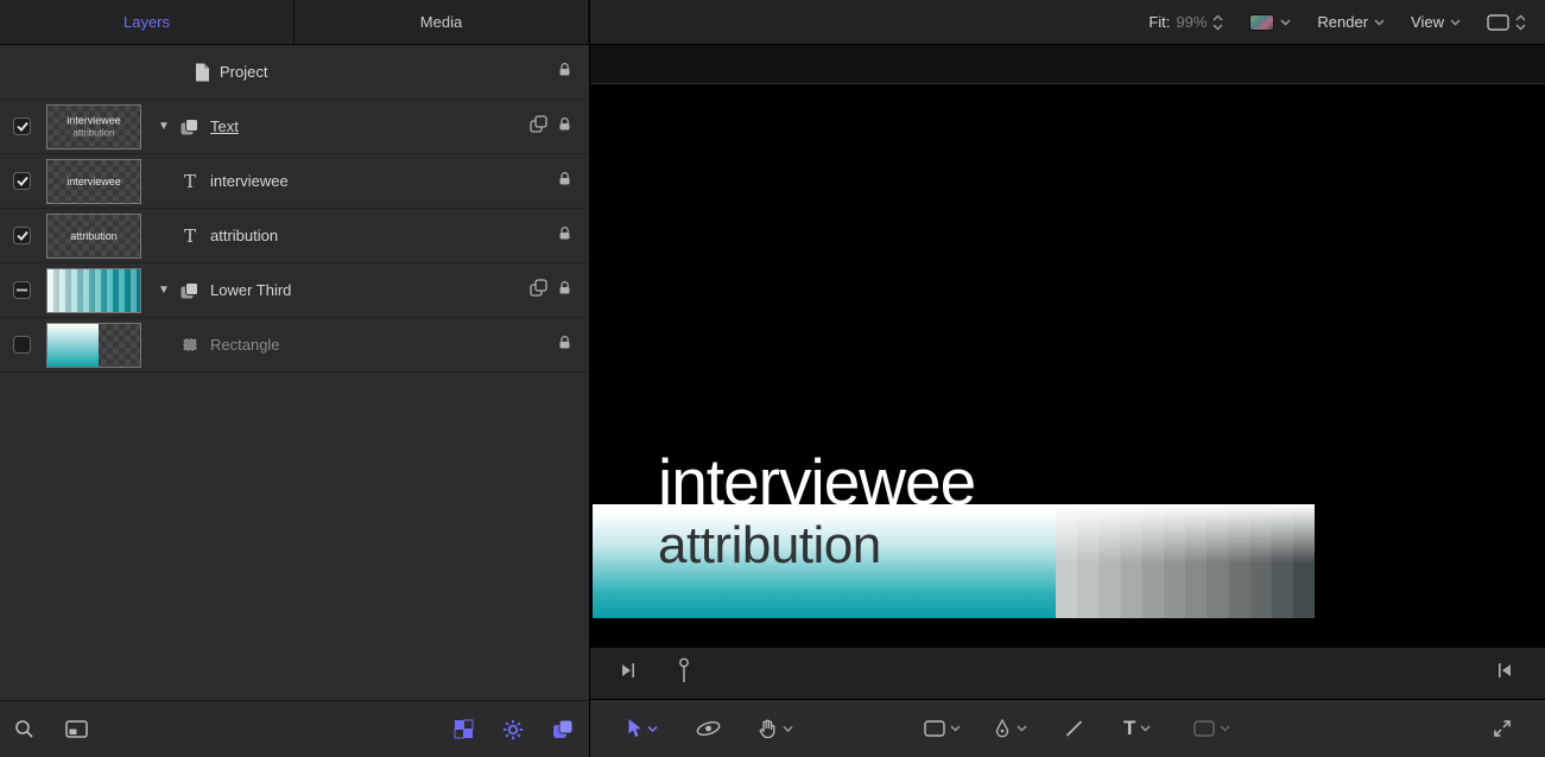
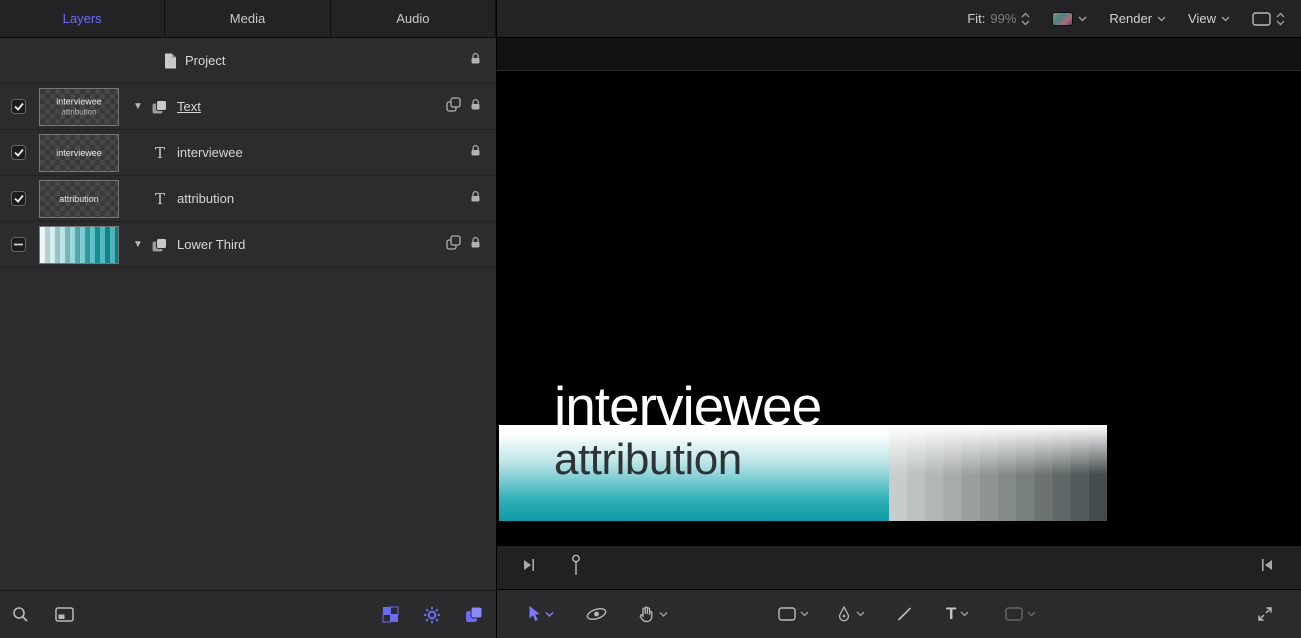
  Layers
  Media
+ Audio
  Project
  interviewee
  attribution
  ▼
  Text
  interviewee
  T
  interviewee
  attribution
  T
  attribution
  ▼
  Lower Third
- Rectangle
  Fit:
  99%
  Render
  View
  interviewee
  attribution
  T
